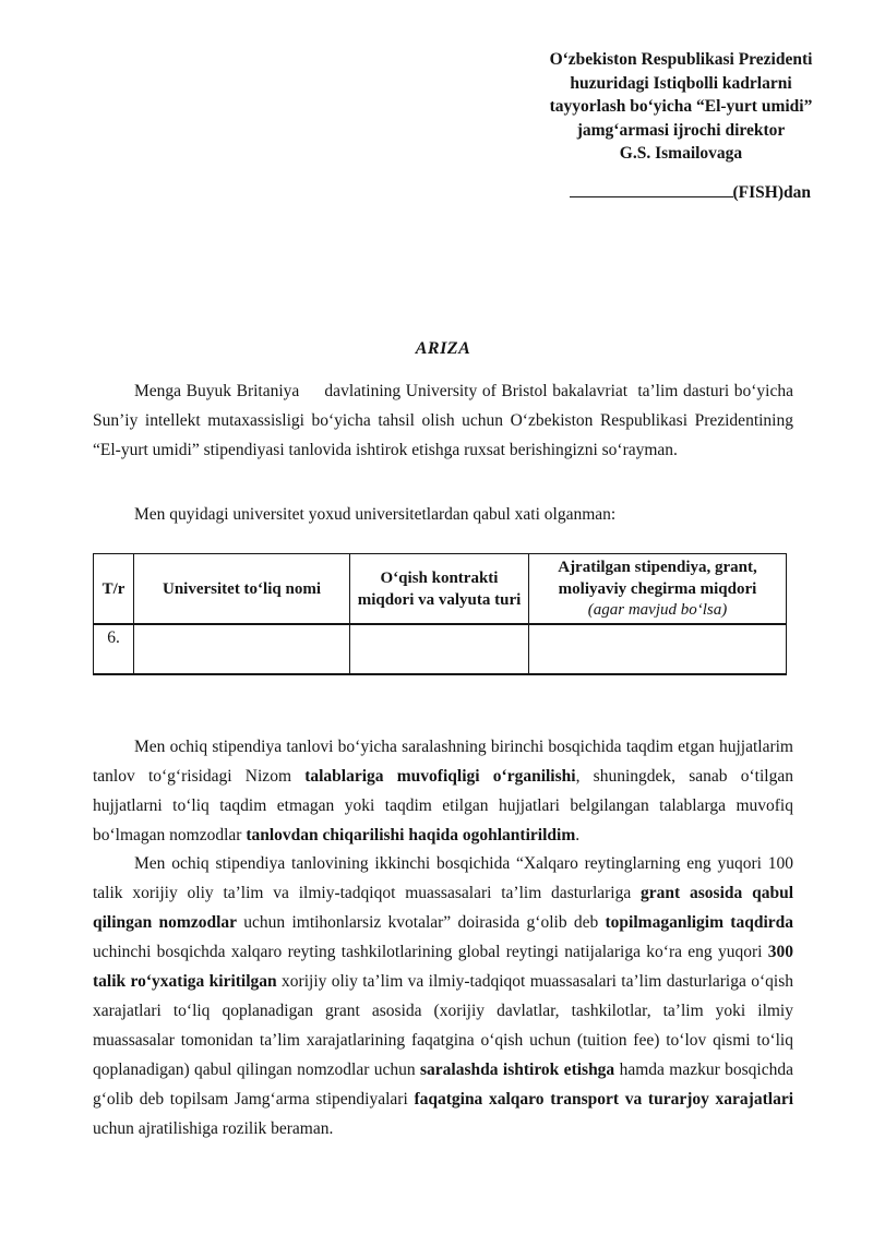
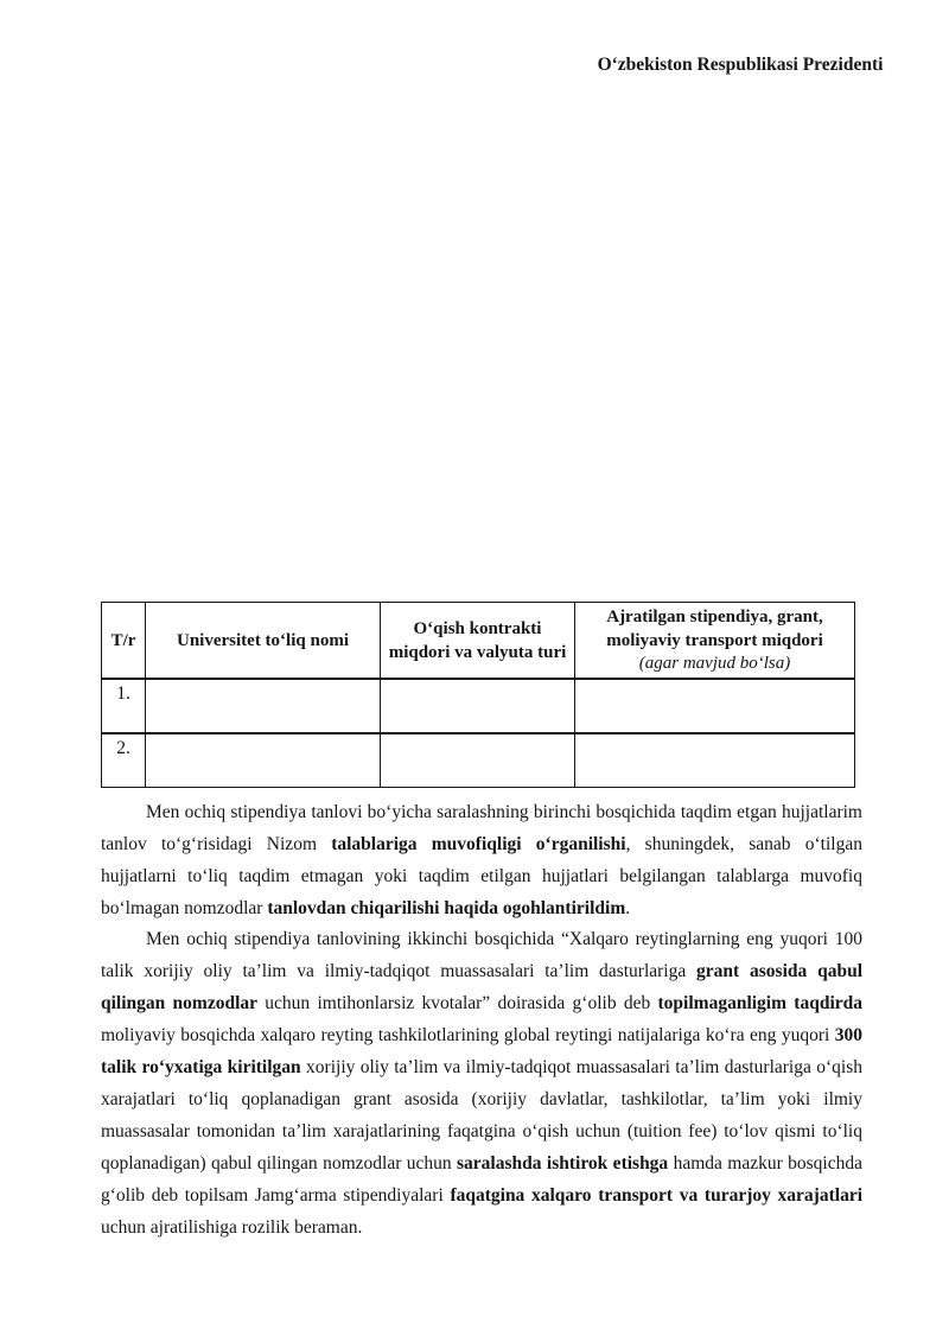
  O‘zbekiston Respublikasi Prezidenti
- huzuridagi Istiqbolli kadrlarni
- tayyorlash bo‘yicha “El-yurt umidi”
- jamg‘armasi ijrochi direktor
- G.S. Ismailovaga
- (FISH)dan
- ARIZA
- Menga Buyuk Britaniya davlatining University of Bristol bakalavriat ta’lim dasturi bo‘yicha Sun’iy intellekt mutaxassisligi bo‘yicha tahsil olish uchun O‘zbekiston Respublikasi Prezidentining “El-yurt umidi” stipendiyasi tanlovida ishtirok etishga ruxsat berishingizni so‘rayman.
- Men quyidagi universitet yoxud universitetlardan qabul xati olganman:
- T/r	Universitet to‘liq nomi	O‘qish kontrakti miqdori va valyuta turi	Ajratilgan stipendiya, grant, moliyaviy chegirma miqdori (agar mavjud bo‘lsa)
+ T/r	Universitet to‘liq nomi	O‘qish kontrakti miqdori va valyuta turi	Ajratilgan stipendiya, grant, moliyaviy transport miqdori (agar mavjud bo‘lsa)
- 6.
+ 1.
+ 2.
  Men ochiq stipendiya tanlovi bo‘yicha saralashning birinchi bosqichida taqdim etgan hujjatlarim tanlov to‘g‘risidagi Nizom talablariga muvofiqligi o‘rganilishi, shuningdek, sanab o‘tilgan hujjatlarni to‘liq taqdim etmagan yoki taqdim etilgan hujjatlari belgilangan talablarga muvofiq bo‘lmagan nomzodlar tanlovdan chiqarilishi haqida ogohlantirildim.
- Men ochiq stipendiya tanlovining ikkinchi bosqichida “Xalqaro reytinglarning eng yuqori 100 talik xorijiy oliy ta’lim va ilmiy-tadqiqot muassasalari ta’lim dasturlariga grant asosida qabul qilingan nomzodlar uchun imtihonlarsiz kvotalar” doirasida g‘olib deb topilmaganligim taqdirda uchinchi bosqichda xalqaro reyting tashkilotlarining global reytingi natijalariga ko‘ra eng yuqori 300 talik ro‘yxatiga kiritilgan xorijiy oliy ta’lim va ilmiy-tadqiqot muassasalari ta’lim dasturlariga o‘qish xarajatlari to‘liq qoplanadigan grant asosida (xorijiy davlatlar, tashkilotlar, ta’lim yoki ilmiy muassasalar tomonidan ta’lim xarajatlarining faqatgina o‘qish uchun (tuition fee) to‘lov qismi to‘liq qoplanadigan) qabul qilingan nomzodlar uchun saralashda ishtirok etishga hamda mazkur bosqichda g‘olib deb topilsam Jamg‘arma stipendiyalari faqatgina xalqaro transport va turarjoy xarajatlari uchun ajratilishiga rozilik beraman.
+ Men ochiq stipendiya tanlovining ikkinchi bosqichida “Xalqaro reytinglarning eng yuqori 100 talik xorijiy oliy ta’lim va ilmiy-tadqiqot muassasalari ta’lim dasturlariga grant asosida qabul qilingan nomzodlar uchun imtihonlarsiz kvotalar” doirasida g‘olib deb topilmaganligim taqdirda moliyaviy bosqichda xalqaro reyting tashkilotlarining global reytingi natijalariga ko‘ra eng yuqori 300 talik ro‘yxatiga kiritilgan xorijiy oliy ta’lim va ilmiy-tadqiqot muassasalari ta’lim dasturlariga o‘qish xarajatlari to‘liq qoplanadigan grant asosida (xorijiy davlatlar, tashkilotlar, ta’lim yoki ilmiy muassasalar tomonidan ta’lim xarajatlarining faqatgina o‘qish uchun (tuition fee) to‘lov qismi to‘liq qoplanadigan) qabul qilingan nomzodlar uchun saralashda ishtirok etishga hamda mazkur bosqichda g‘olib deb topilsam Jamg‘arma stipendiyalari faqatgina xalqaro transport va turarjoy xarajatlari uchun ajratilishiga rozilik beraman.
